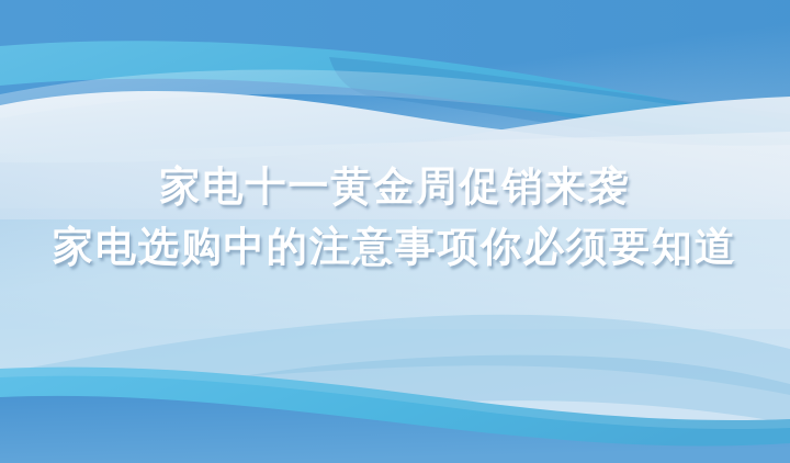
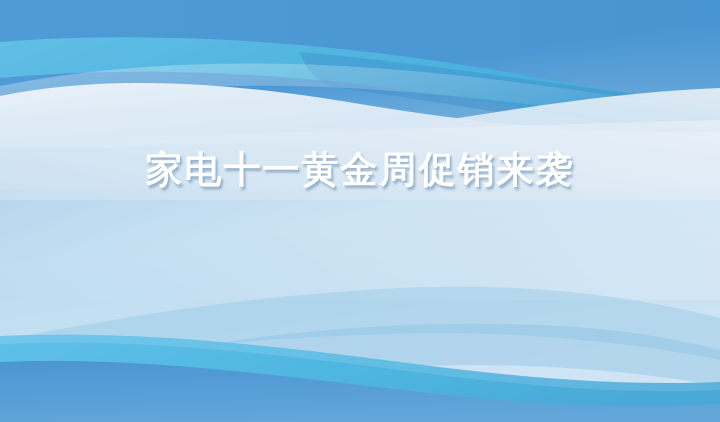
  家电十一黄金周促销来袭
- 家电选购中的注意事项你必须要知道
